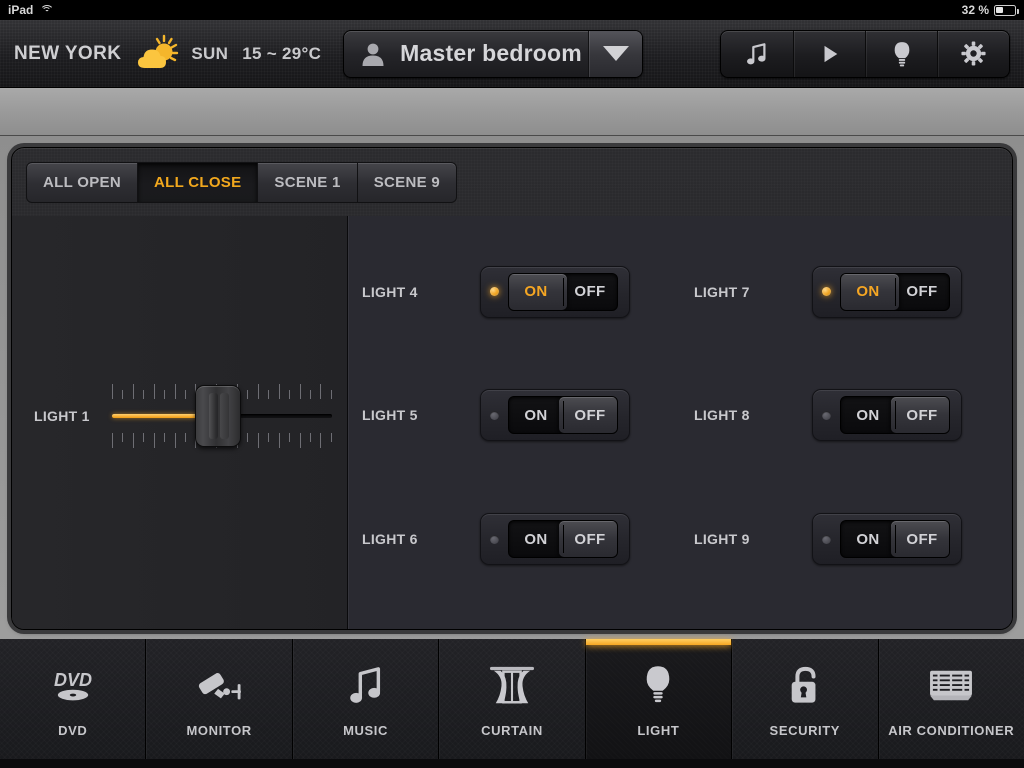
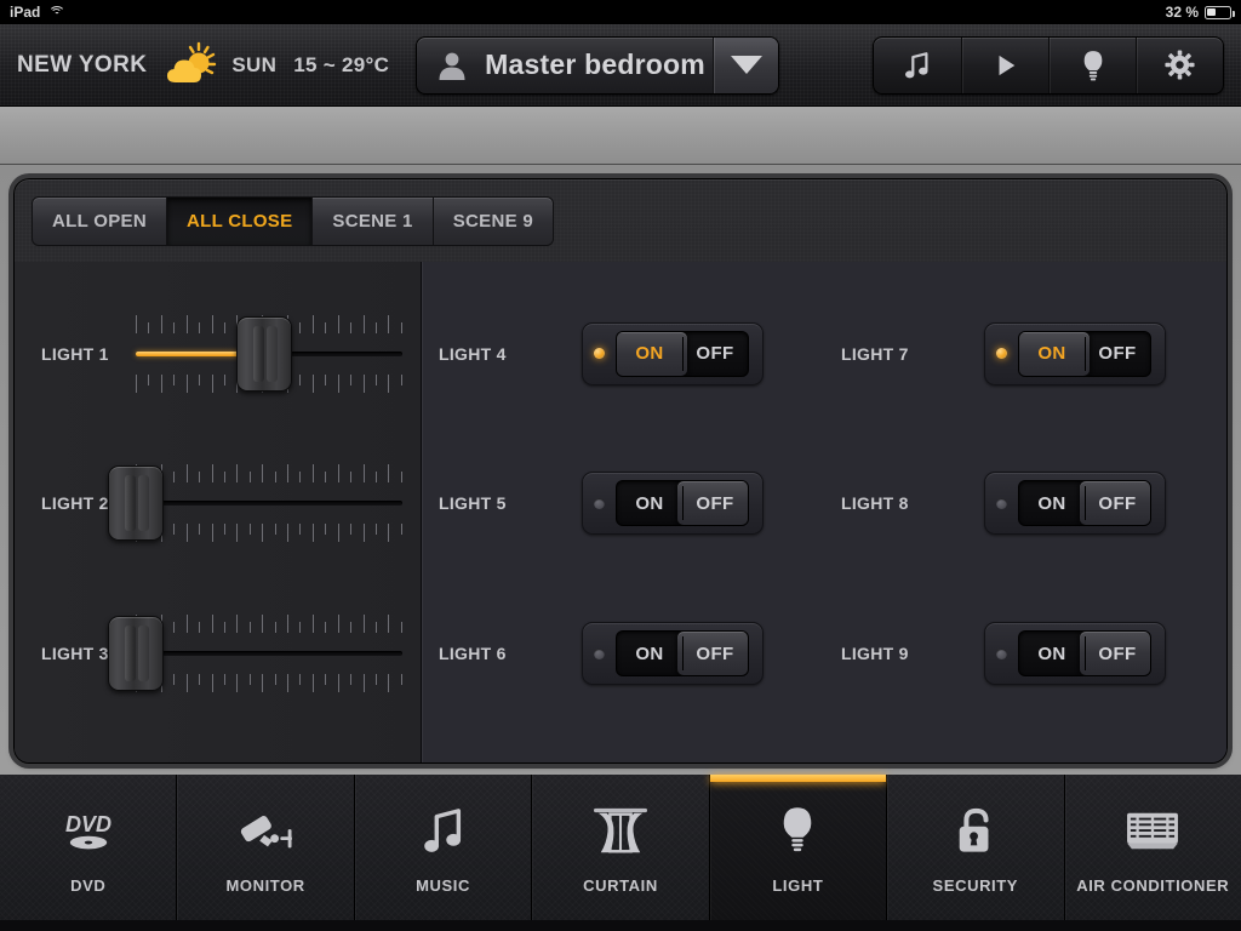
  iPad
  32 %
  NEW YORK
  SUN 15 ~ 29°C
  Master bedroom
  ALL OPEN
  ALL CLOSE
  SCENE 1
  SCENE 9
  LIGHT 1
+ LIGHT 2
+ LIGHT 3
  LIGHT 4
  ON
  OFF
  LIGHT 5
  ON
  OFF
  LIGHT 6
  ON
  OFF
  LIGHT 7
  ON
  OFF
  LIGHT 8
  ON
  OFF
  LIGHT 9
  ON
  OFF
  DVD
  DVD
  MONITOR
  MUSIC
  CURTAIN
  LIGHT
  SECURITY
  AIR CONDITIONER
